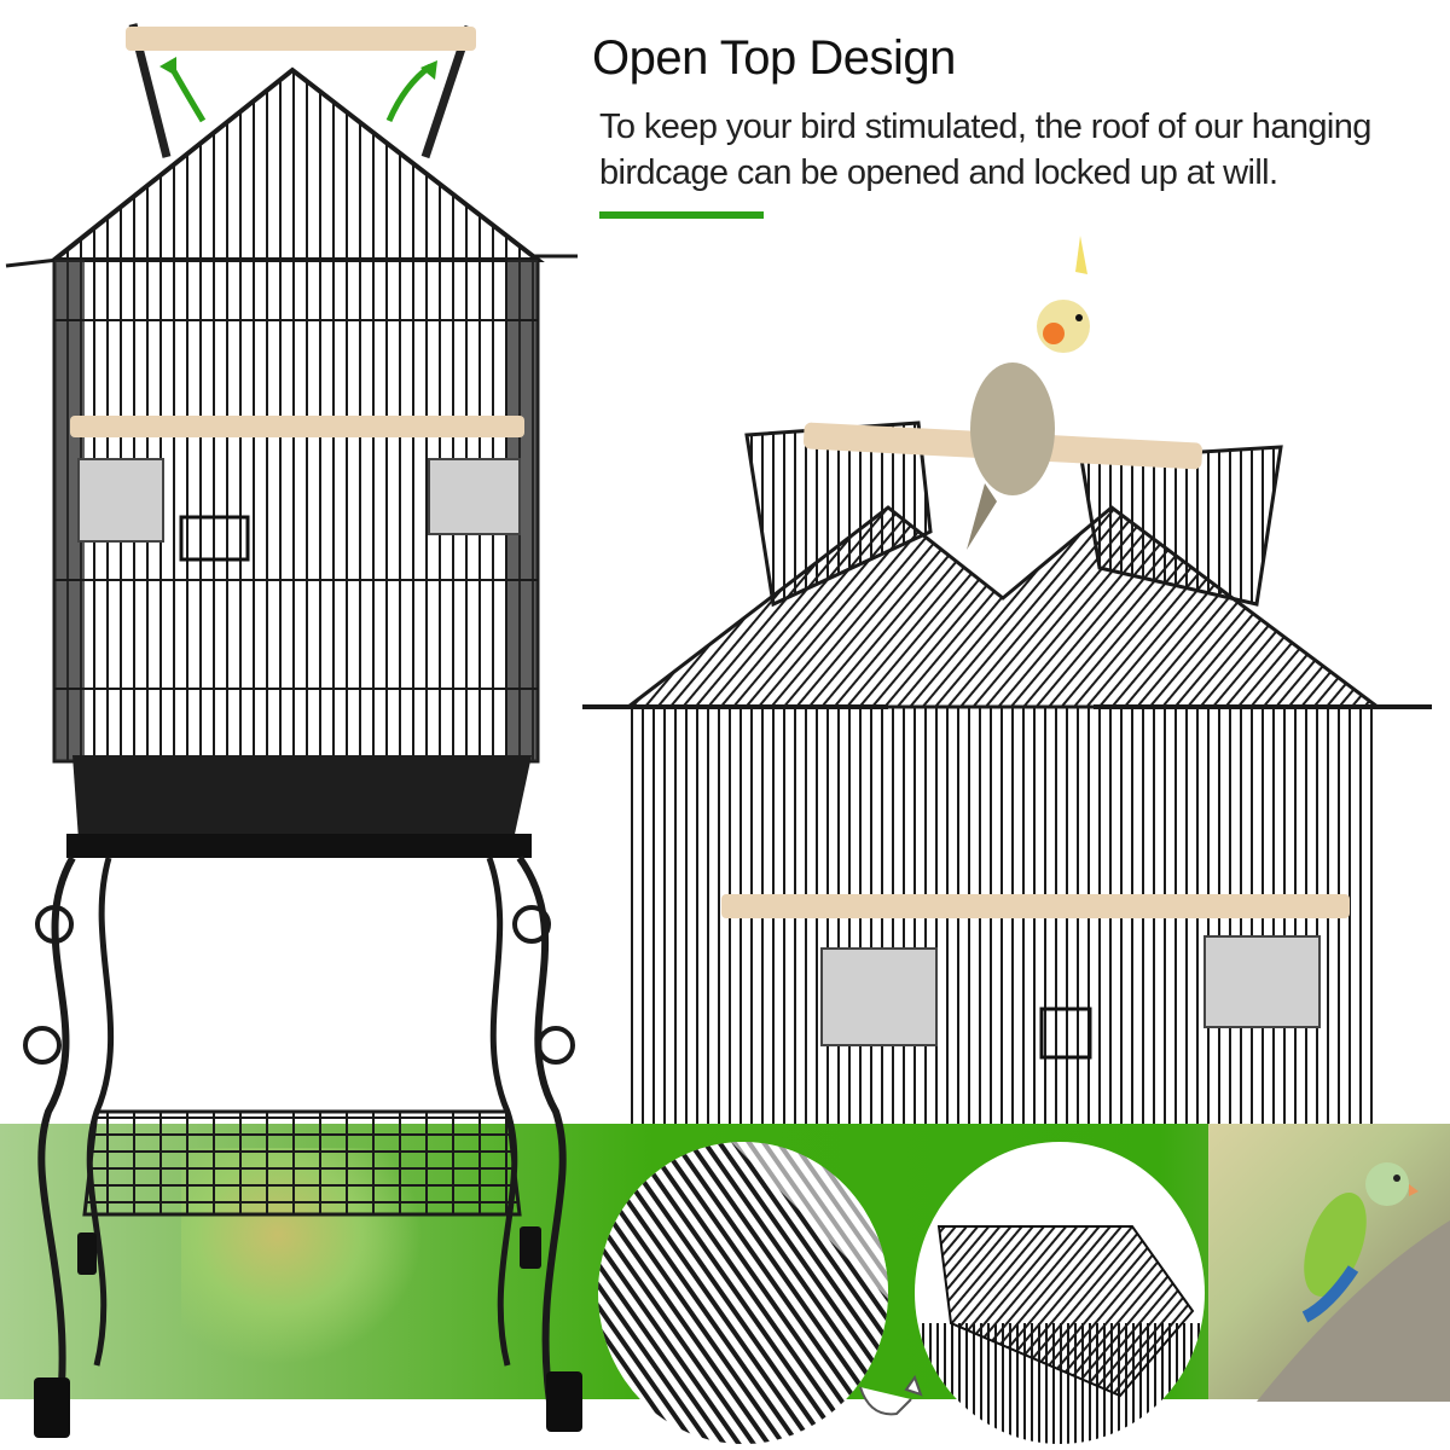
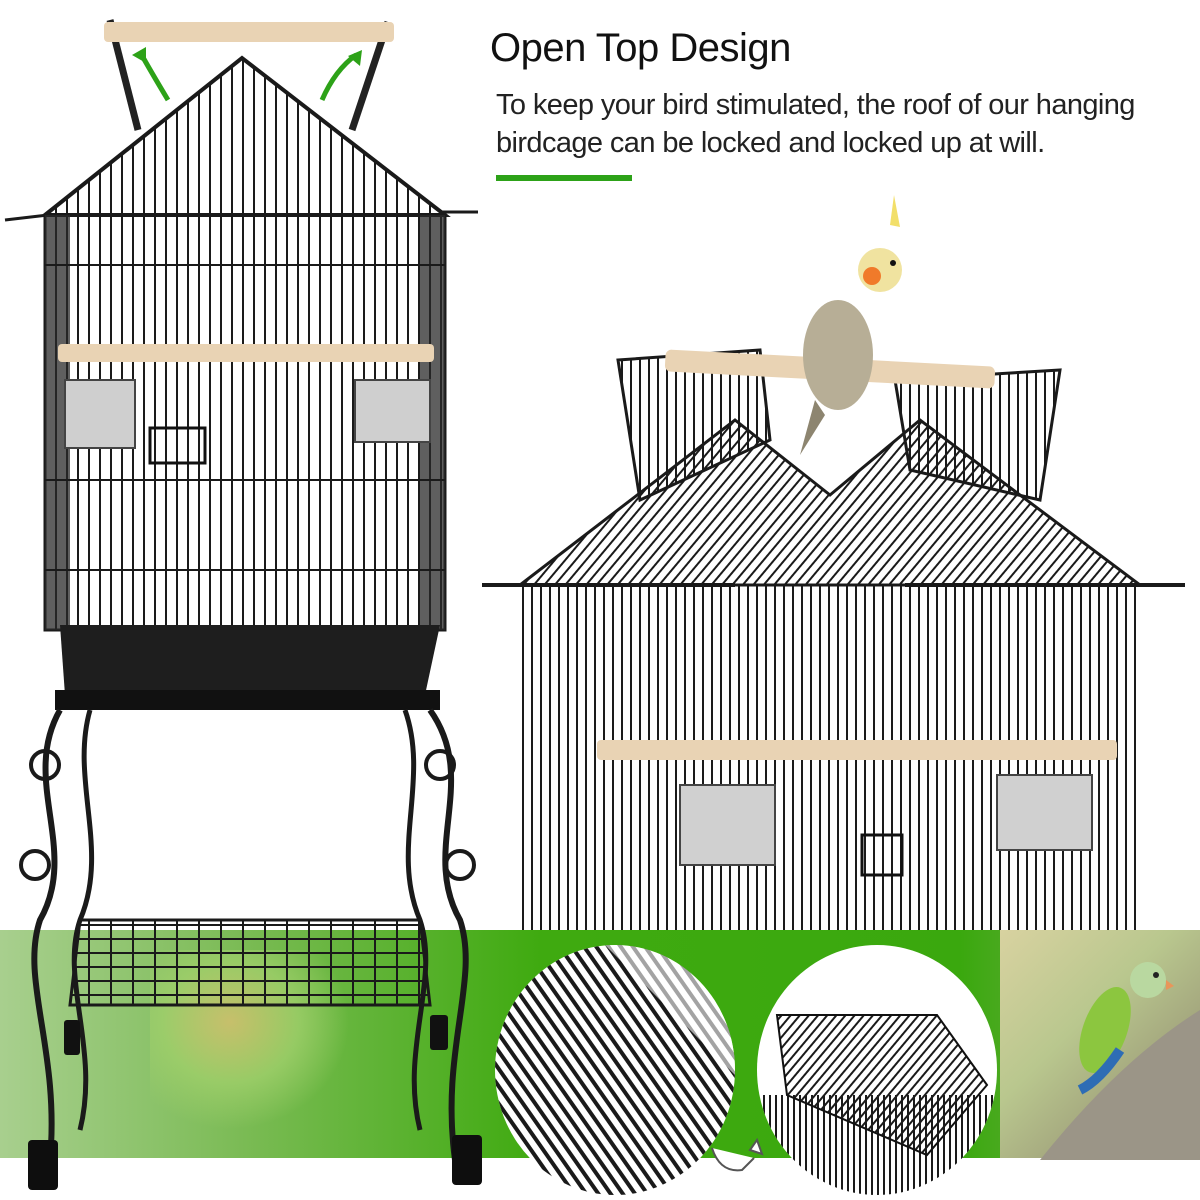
  Open Top Design
- To keep your bird stimulated, the roof of our hanging birdcage can be opened and locked up at will.
+ To keep your bird stimulated, the roof of our hanging birdcage can be locked and locked up at will.
